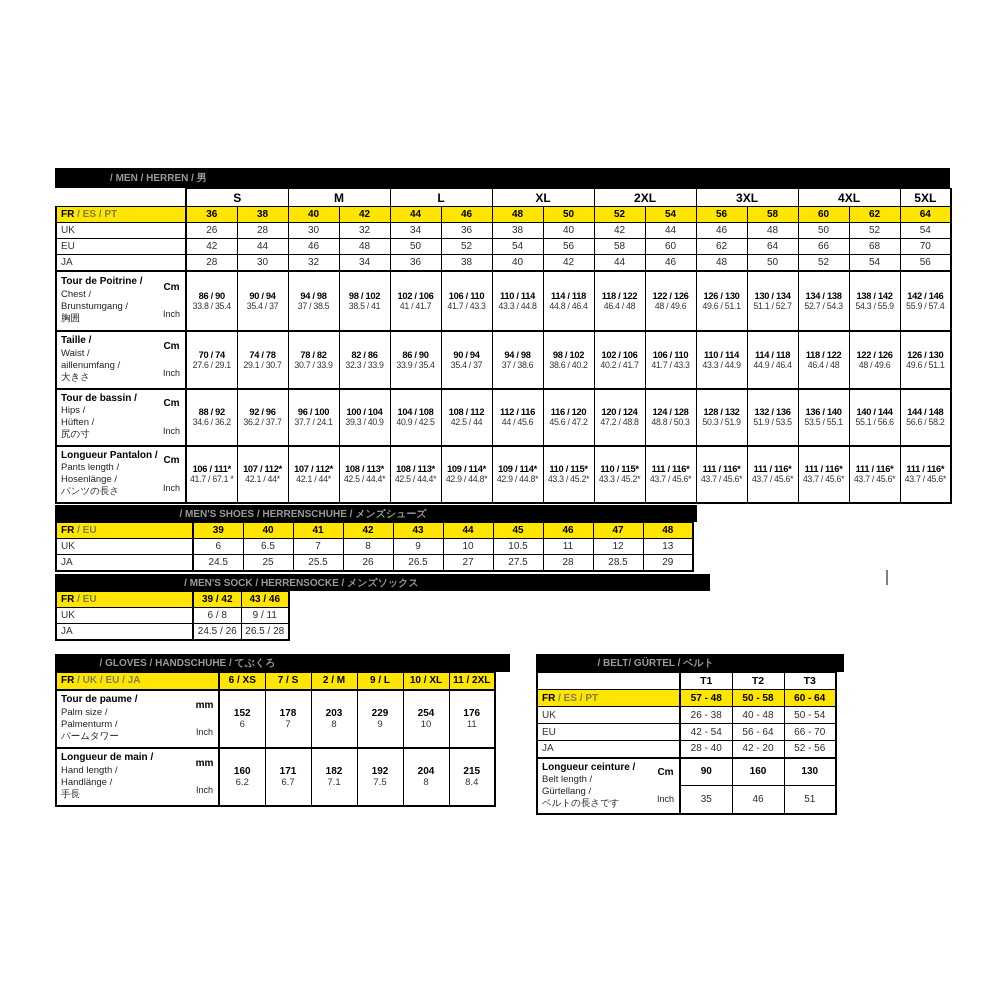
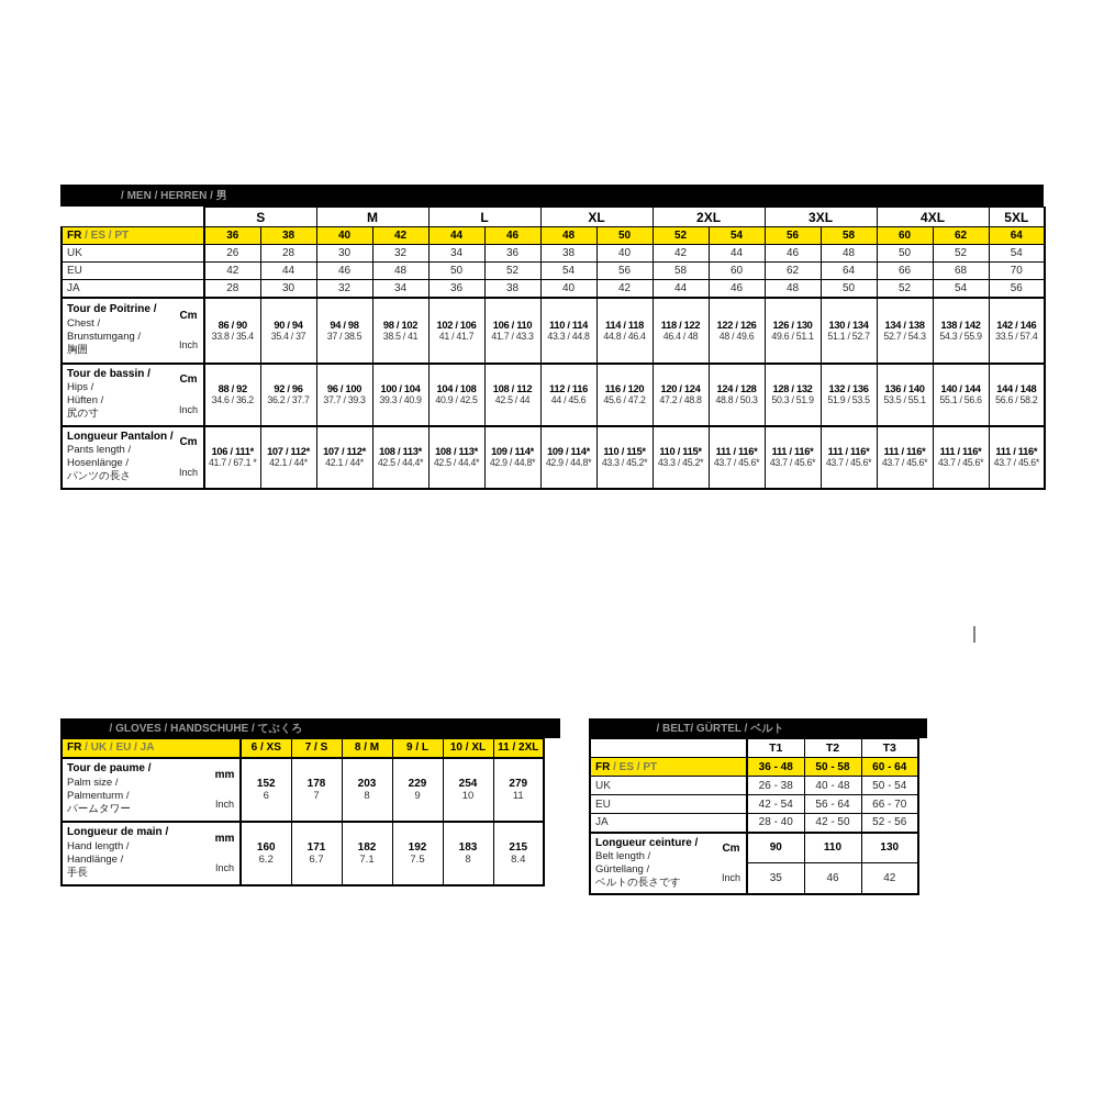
  / MEN / HERREN / 男
  	S	M	L	XL	2XL	3XL	4XL	5XL
  FR / ES / PT	36	38	40	42	44	46	48	50	52	54	56	58	60	62	64
  UK	26	28	30	32	34	36	38	40	42	44	46	48	50	52	54
  EU	42	44	46	48	50	52	54	56	58	60	62	64	66	68	70
  JA	28	30	32	34	36	38	40	42	44	46	48	50	52	54	56
- Tour de Poitrine /Chest /Brunstumgang /胸囲CmInch	86 / 9033.8 / 35.4	90 / 9435.4 / 37	94 / 9837 / 38.5	98 / 10238.5 / 41	102 / 10641 / 41.7	106 / 11041.7 / 43.3	110 / 11443.3 / 44.8	114 / 11844.8 / 46.4	118 / 12246.4 / 48	122 / 12648 / 49.6	126 / 13049.6 / 51.1	130 / 13451.1 / 52.7	134 / 13852.7 / 54.3	138 / 14254.3 / 55.9	142 / 14655.9 / 57.4
+ Tour de Poitrine /Chest /Brunstumgang /胸囲CmInch	86 / 9033.8 / 35.4	90 / 9435.4 / 37	94 / 9837 / 38.5	98 / 10238.5 / 41	102 / 10641 / 41.7	106 / 11041.7 / 43.3	110 / 11443.3 / 44.8	114 / 11844.8 / 46.4	118 / 12246.4 / 48	122 / 12648 / 49.6	126 / 13049.6 / 51.1	130 / 13451.1 / 52.7	134 / 13852.7 / 54.3	138 / 14254.3 / 55.9	142 / 14633.5 / 57.4
- Taille /Waist /aillenumfang /大きさCmInch	70 / 7427.6 / 29.1	74 / 7829.1 / 30.7	78 / 8230.7 / 33.9	82 / 8632.3 / 33.9	86 / 9033.9 / 35.4	90 / 9435.4 / 37	94 / 9837 / 38.6	98 / 10238.6 / 40.2	102 / 10640.2 / 41.7	106 / 11041.7 / 43.3	110 / 11443.3 / 44.9	114 / 11844.9 / 46.4	118 / 12246.4 / 48	122 / 12648 / 49.6	126 / 13049.6 / 51.1
- Tour de bassin /Hips /Hüften /尻の寸CmInch	88 / 9234.6 / 36.2	92 / 9636.2 / 37.7	96 / 10037.7 / 24.1	100 / 10439.3 / 40.9	104 / 10840.9 / 42.5	108 / 11242.5 / 44	112 / 11644 / 45.6	116 / 12045.6 / 47.2	120 / 12447.2 / 48.8	124 / 12848.8 / 50.3	128 / 13250.3 / 51.9	132 / 13651.9 / 53.5	136 / 14053.5 / 55.1	140 / 14455.1 / 56.6	144 / 14856.6 / 58.2
+ Tour de bassin /Hips /Hüften /尻の寸CmInch	88 / 9234.6 / 36.2	92 / 9636.2 / 37.7	96 / 10037.7 / 39.3	100 / 10439.3 / 40.9	104 / 10840.9 / 42.5	108 / 11242.5 / 44	112 / 11644 / 45.6	116 / 12045.6 / 47.2	120 / 12447.2 / 48.8	124 / 12848.8 / 50.3	128 / 13250.3 / 51.9	132 / 13651.9 / 53.5	136 / 14053.5 / 55.1	140 / 14455.1 / 56.6	144 / 14856.6 / 58.2
  Longueur Pantalon /Pants length /Hosenlänge /パンツの長さCmInch	106 / 111*41.7 / 67.1 *	107 / 112*42.1 / 44*	107 / 112*42.1 / 44*	108 / 113*42.5 / 44.4*	108 / 113*42.5 / 44.4*	109 / 114*42.9 / 44.8*	109 / 114*42.9 / 44.8*	110 / 115*43.3 / 45.2*	110 / 115*43.3 / 45.2*	111 / 116*43.7 / 45.6*	111 / 116*43.7 / 45.6*	111 / 116*43.7 / 45.6*	111 / 116*43.7 / 45.6*	111 / 116*43.7 / 45.6*	111 / 116*43.7 / 45.6*
- / MEN'S SHOES / HERRENSCHUHE / メンズシューズ
- FR / EU	39	40	41	42	43	44	45	46	47	48
- UK	6	6.5	7	8	9	10	10.5	11	12	13
- JA	24.5	25	25.5	26	26.5	27	27.5	28	28.5	29
- / MEN'S SOCK / HERRENSOCKE / メンズソックス
- FR / EU	39 / 42	43 / 46
- UK	6 / 8	9 / 11
- JA	24.5 / 26	26.5 / 28
  / GLOVES / HANDSCHUHE / てぶくろ
- FR / UK / EU / JA	6 / XS	7 / S	2 / M	9 / L	10 / XL	11 / 2XL
+ FR / UK / EU / JA	6 / XS	7 / S	8 / M	9 / L	10 / XL	11 / 2XL
- Tour de paume /Palm size /Palmenturm /パームタワーmmInch	1526	1787	2038	2299	25410	17611
+ Tour de paume /Palm size /Palmenturm /パームタワーmmInch	1526	1787	2038	2299	25410	27911
- Longueur de main /Hand length /Handlänge /手長mmInch	1606.2	1716.7	1827.1	1927.5	2048	2158.4
+ Longueur de main /Hand length /Handlänge /手長mmInch	1606.2	1716.7	1827.1	1927.5	1838	2158.4
  / BELT/ GÜRTEL / ベルト
  	T1	T2	T3
- FR / ES / PT	57 - 48	50 - 58	60 - 64
+ FR / ES / PT	36 - 48	50 - 58	60 - 64
  UK	26 - 38	40 - 48	50 - 54
  EU	42 - 54	56 - 64	66 - 70
- JA	28 - 40	42 - 20	52 - 56
+ JA	28 - 40	42 - 50	52 - 56
- Longueur ceinture /Belt length /Gürtellang /ベルトの長さですCmInch	90	160	130
+ Longueur ceinture /Belt length /Gürtellang /ベルトの長さですCmInch	90	110	130
- 35	46	51
+ 35	46	42
